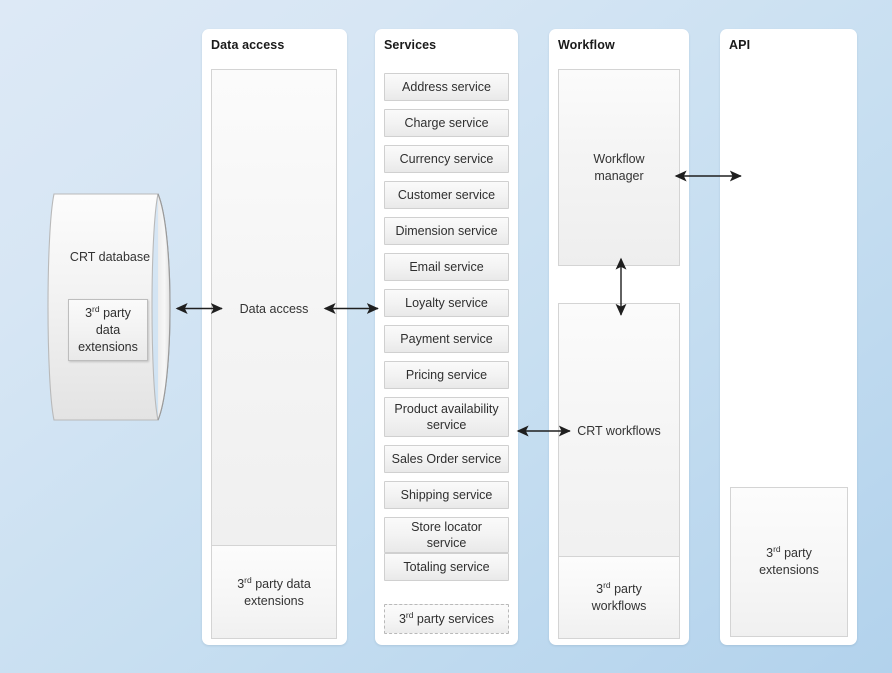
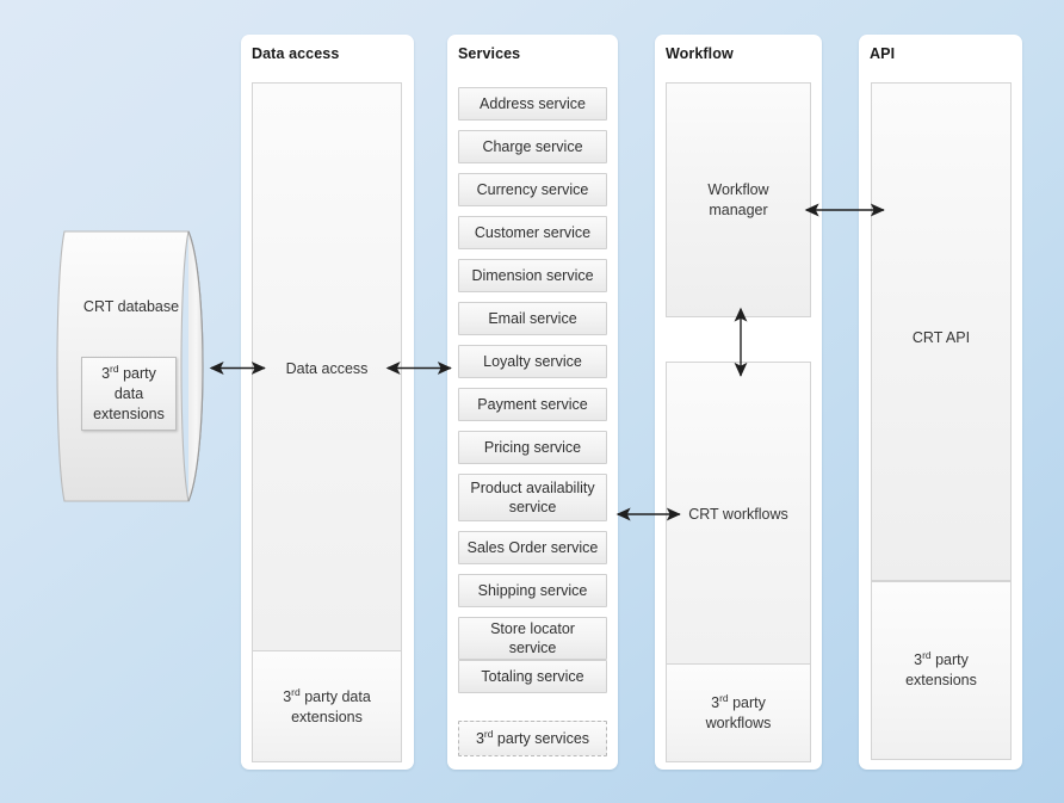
  CRT database
  3rd party
  data
  extensions
  Data access
  Data access
  3rd party data
  extensions
  Services
  Address service
  Charge service
  Currency service
  Customer service
  Dimension service
  Email service
  Loyalty service
  Payment service
  Pricing service
  Product availability
  service
  Sales Order service
  Shipping service
  Store locator
  service
  Totaling service
  3rd party services
  Workflow
  Workflow
  manager
  CRT workflows
  3rd party
  workflows
  API
+ CRT API
  3rd party
  extensions
